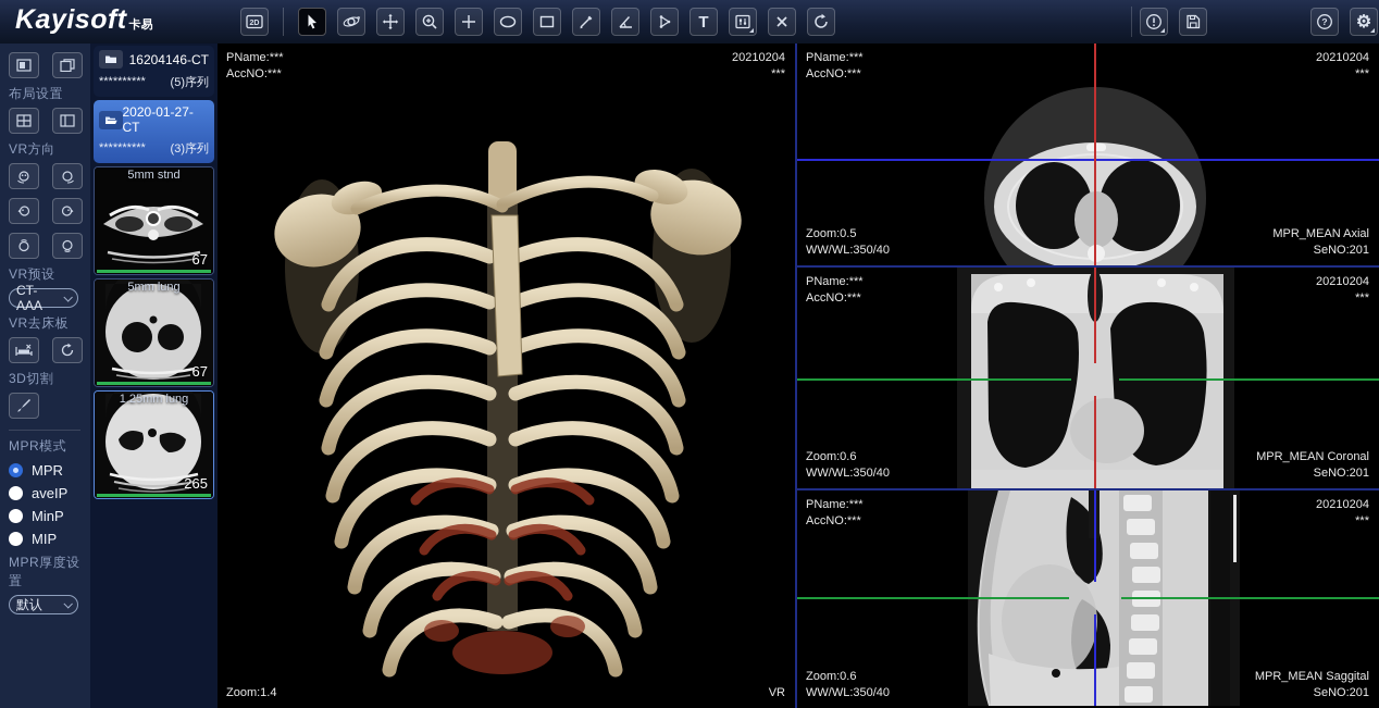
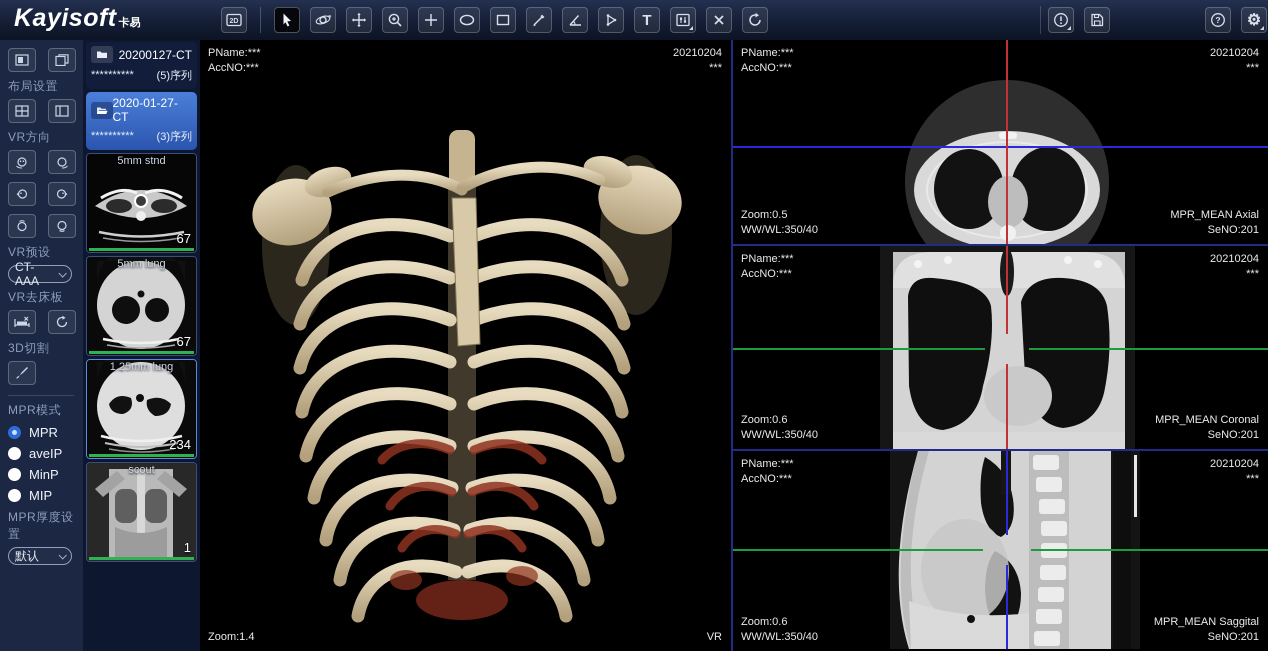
  Kayisoft 卡易
  T
  ?
  ⚙
  布局设置
  VR方向
  VR预设
  CT-AAA
  VR去床板
  3D切割
  MPR模式
  MPR
  aveIP
  MinP
  MIP
  MPR厚度设置
  默认
- 16204146-CT
+ 20200127-CT
  **********
  (5)序列
  2020-01-27-CT
  **********
  (3)序列
  5mm stnd
  67
  5mm lung
  67
  1.25mm lung
- 265
+ 234
+ scout
+ 1
  PName:***
  AccNO:***
  20210204
  ***
  Zoom:1.4
  VR
  PName:***
  AccNO:***
  20210204
  ***
  Zoom:0.5
  WW/WL:350/40
  MPR_MEAN Axial
  SeNO:201
  PName:***
  AccNO:***
  20210204
  ***
  Zoom:0.6
  WW/WL:350/40
  MPR_MEAN Coronal
  SeNO:201
  PName:***
  AccNO:***
  20210204
  ***
  Zoom:0.6
  WW/WL:350/40
  MPR_MEAN Saggital
  SeNO:201
